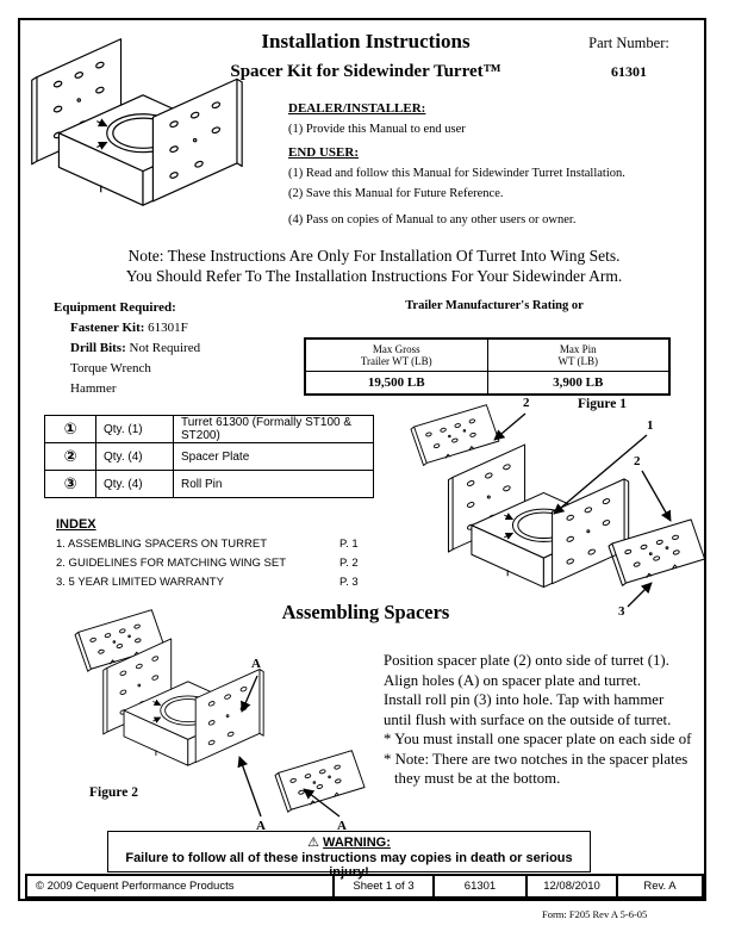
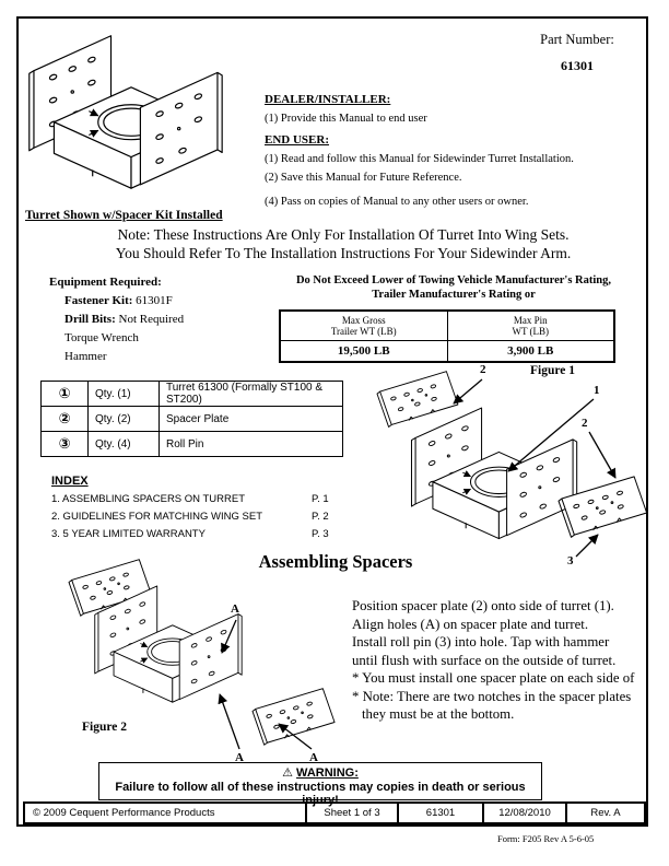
- Installation Instructions
- Spacer Kit for Sidewinder Turret™
  Part Number:
  61301
+ Turret Shown w/Spacer Kit Installed
  DEALER/INSTALLER:
  (1) Provide this Manual to end user
  END USER:
  (1) Read and follow this Manual for Sidewinder Turret Installation.
  (2) Save this Manual for Future Reference.
  (4) Pass on copies of Manual to any other users or owner.
  Note: These Instructions Are Only For Installation Of Turret Into Wing Sets.
  You Should Refer To The Installation Instructions For Your Sidewinder Arm.
  Equipment Required:
  Fastener Kit: 61301F
  Drill Bits: Not Required
  Torque Wrench
  Hammer
+ Do Not Exceed Lower of Towing Vehicle Manufacturer's Rating,
  Trailer Manufacturer's Rating or
  Max Gross Trailer WT (LB)	Max Pin WT (LB)
  19,500 LB	3,900 LB
  ①	Qty. (1)	Turret 61300 (Formally ST100 & ST200)
- ②	Qty. (4)	Spacer Plate
+ ②	Qty. (2)	Spacer Plate
  ③	Qty. (4)	Roll Pin
  INDEX
  1. ASSEMBLING SPACERS ON TURRET
  P. 1
  2. GUIDELINES FOR MATCHING WING SET
  P. 2
  3. 5 YEAR LIMITED WARRANTY
  P. 3
  Figure 1
  2
  1
  2
  3
  Assembling Spacers
  Figure 2
  A
  A
  A
  Position spacer plate (2) onto side of turret (1).
  Align holes (A) on spacer plate and turret.
  Install roll pin (3) into hole. Tap with hammer
  until flush with surface on the outside of turret.
  * You must install one spacer plate on each side of
  * Note: There are two notches in the spacer plates
  they must be at the bottom.
  ⚠ WARNING:
  Failure to follow all of these instructions may copies in death or serious injury!
  © 2009 Cequent Performance Products
  Sheet 1 of 3
  61301
  12/08/2010
  Rev. A
  Form: F205 Rev A 5-6-05
